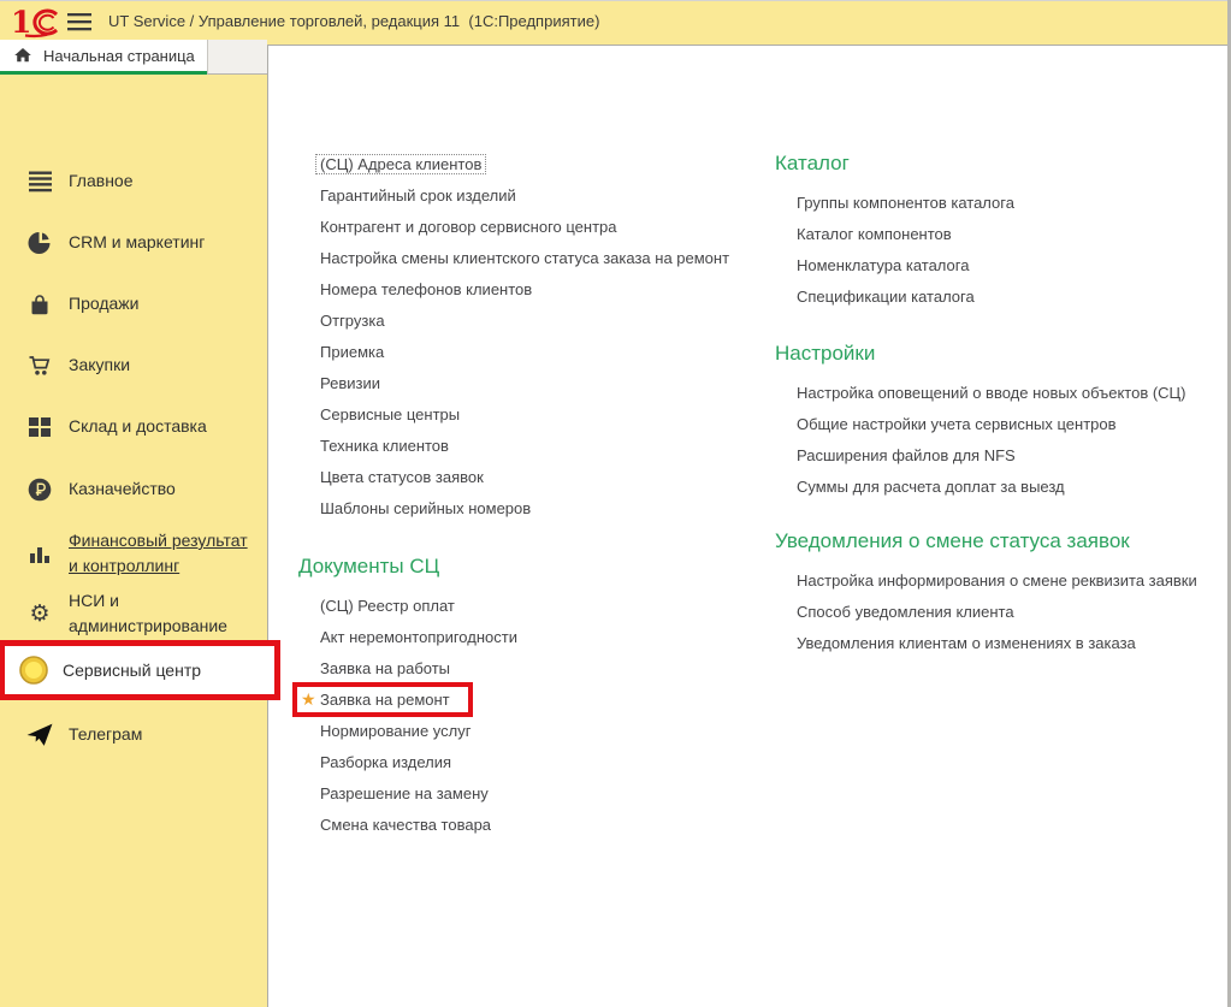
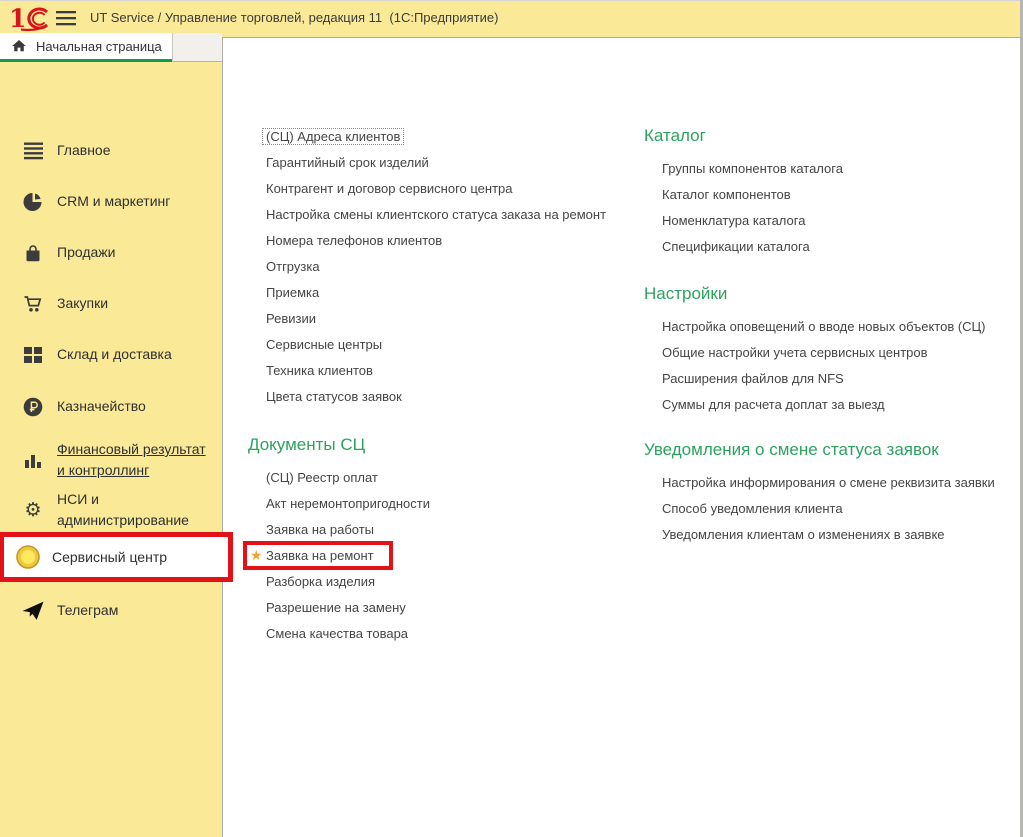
  1
  UT Service / Управление торговлей, редакция 11 (1С:Предприятие)
  Начальная страница
  Главное
  CRM и маркетинг
  Продажи
  Закупки
  Склад и доставка
  Казначейство
  Финансовый результат и контроллинг
  ⚙
  НСИ и администрирование
  Сервисный центр
  Телеграм
  (СЦ) Адреса клиентов
  Гарантийный срок изделий
  Контрагент и договор сервисного центра
  Настройка смены клиентского статуса заказа на ремонт
  Номера телефонов клиентов
  Отгрузка
  Приемка
  Ревизии
  Сервисные центры
  Техника клиентов
  Цвета статусов заявок
- Шаблоны серийных номеров
  Документы СЦ
  (СЦ) Реестр оплат
  Акт неремонтопригодности
  Заявка на работы
  ★
  Заявка на ремонт
- Нормирование услуг
  Разборка изделия
  Разрешение на замену
  Смена качества товара
  Каталог
  Группы компонентов каталога
  Каталог компонентов
  Номенклатура каталога
  Спецификации каталога
  Настройки
  Настройка оповещений о вводе новых объектов (СЦ)
  Общие настройки учета сервисных центров
  Расширения файлов для NFS
  Суммы для расчета доплат за выезд
  Уведомления о смене статуса заявок
  Настройка информирования о смене реквизита заявки
  Способ уведомления клиента
- Уведомления клиентам о изменениях в заказа
+ Уведомления клиентам о изменениях в заявке
